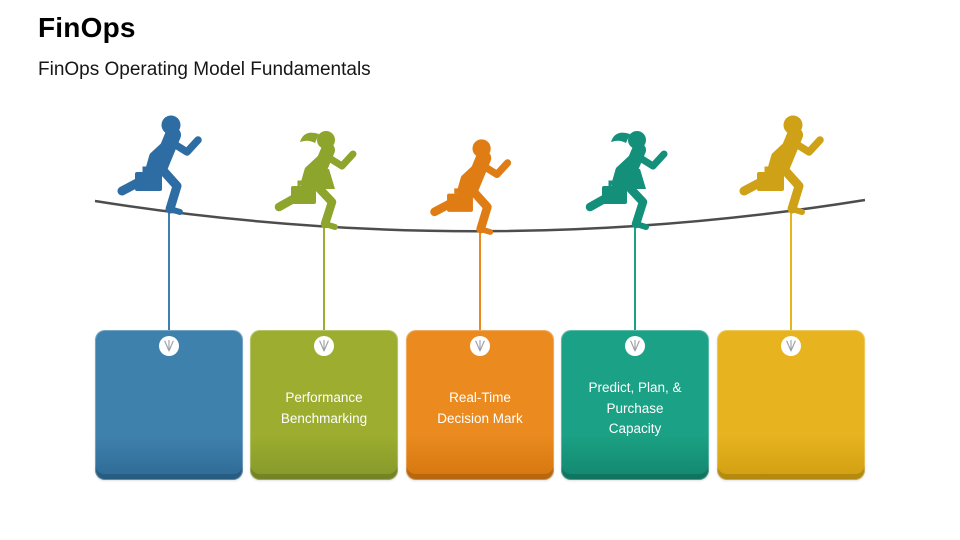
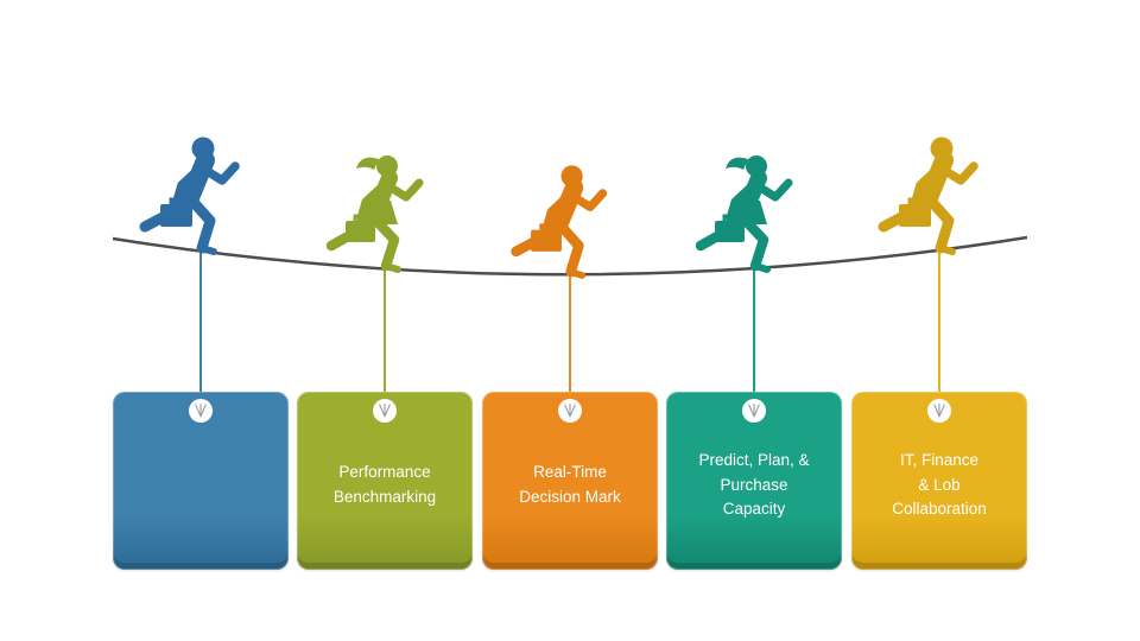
- FinOps
- FinOps Operating Model Fundamentals
  Performance
  Benchmarking
  Real-Time
  Decision Mark
  Predict, Plan, &
  Purchase
  Capacity
+ IT, Finance
+ & Lob
+ Collaboration
